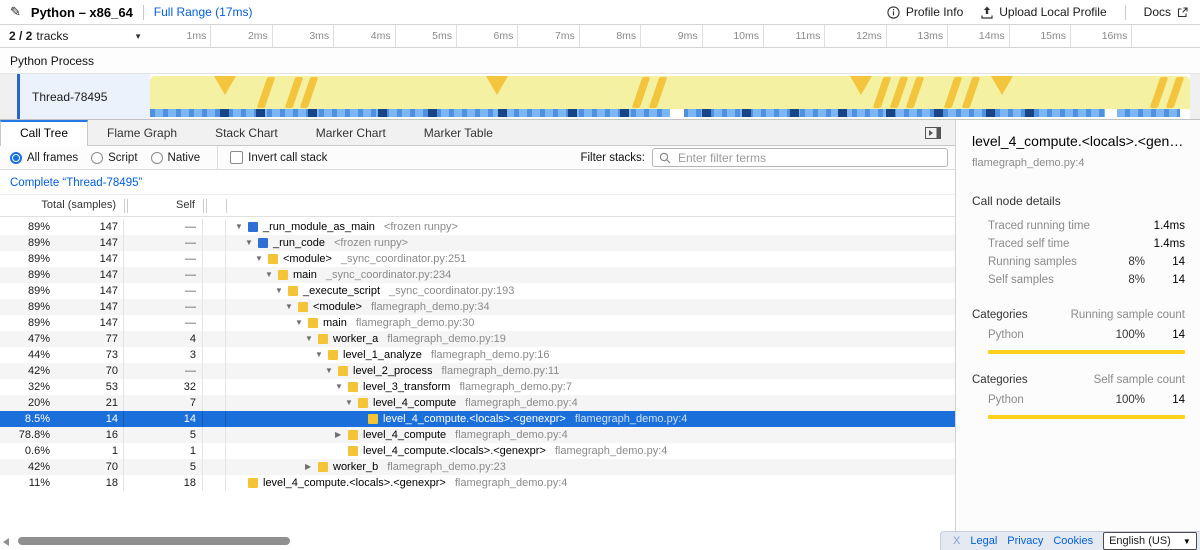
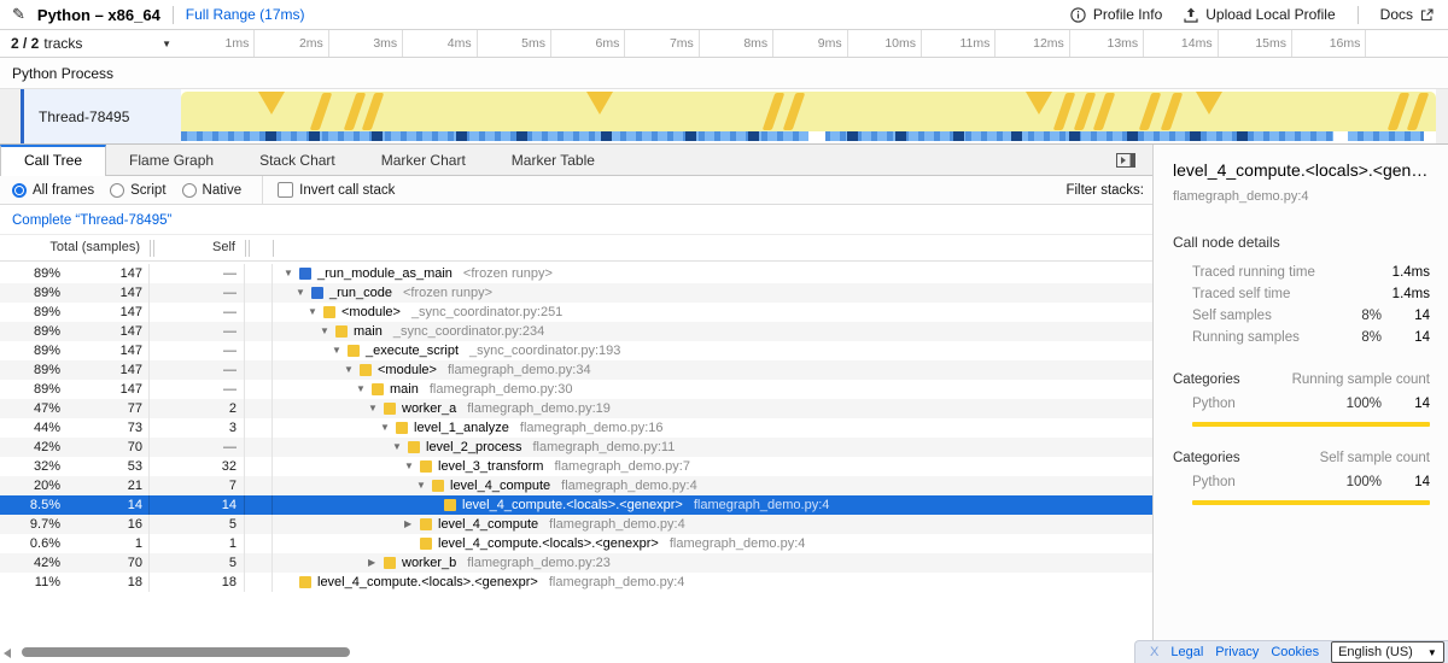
  ✎
  Python – x86_64
  Full Range (17ms)
  Profile Info
  Upload Local Profile
  Docs
  2 / 2
  tracks
  ▼
  1ms
  2ms
  3ms
  4ms
  5ms
  6ms
  7ms
  8ms
  9ms
  10ms
  11ms
  12ms
  13ms
  14ms
  15ms
  16ms
  Python Process
  Thread-78495
  Call Tree
  Flame Graph
  Stack Chart
  Marker Chart
  Marker Table
  All frames
  Script
  Native
  Invert call stack
  Filter stacks:
- Enter filter terms
  Complete “Thread-78495”
  Total (samples)
  Self
  89%
  147
  —
  ▼
  _run_module_as_main
  <frozen runpy>
  89%
  147
  —
  ▼
  _run_code
  <frozen runpy>
  89%
  147
  —
  ▼
  <module>
  _sync_coordinator.py:251
  89%
  147
  —
  ▼
  main
  _sync_coordinator.py:234
  89%
  147
  —
  ▼
  _execute_script
  _sync_coordinator.py:193
  89%
  147
  —
  ▼
  <module>
  flamegraph_demo.py:34
  89%
  147
  —
  ▼
  main
  flamegraph_demo.py:30
  47%
  77
- 4
+ 2
  ▼
  worker_a
  flamegraph_demo.py:19
  44%
  73
  3
  ▼
  level_1_analyze
  flamegraph_demo.py:16
  42%
  70
  —
  ▼
  level_2_process
  flamegraph_demo.py:11
  32%
  53
  32
  ▼
  level_3_transform
  flamegraph_demo.py:7
  20%
  21
  7
  ▼
  level_4_compute
  flamegraph_demo.py:4
  8.5%
  14
  14
  level_4_compute.<locals>.<genexpr>
  flamegraph_demo.py:4
- 78.8%
+ 9.7%
  16
  5
  ▶
  level_4_compute
  flamegraph_demo.py:4
  0.6%
  1
  1
  level_4_compute.<locals>.<genexpr>
  flamegraph_demo.py:4
  42%
  70
  5
  ▶
  worker_b
  flamegraph_demo.py:23
  11%
  18
  18
  level_4_compute.<locals>.<genexpr>
  flamegraph_demo.py:4
  level_4_compute.<locals>.<genex
  flamegraph_demo.py:4
  Call node details
  Traced running time
  1.4ms
  Traced self time
  1.4ms
- Running samples
+ Self samples
  8%
  14
- Self samples
+ Running samples
  8%
  14
  Categories
  Running sample count
  Python
  100%
  14
  Categories
  Self sample count
  Python
  100%
  14
  X
  Legal
  Privacy
  Cookies
  English (US)
  ▼
